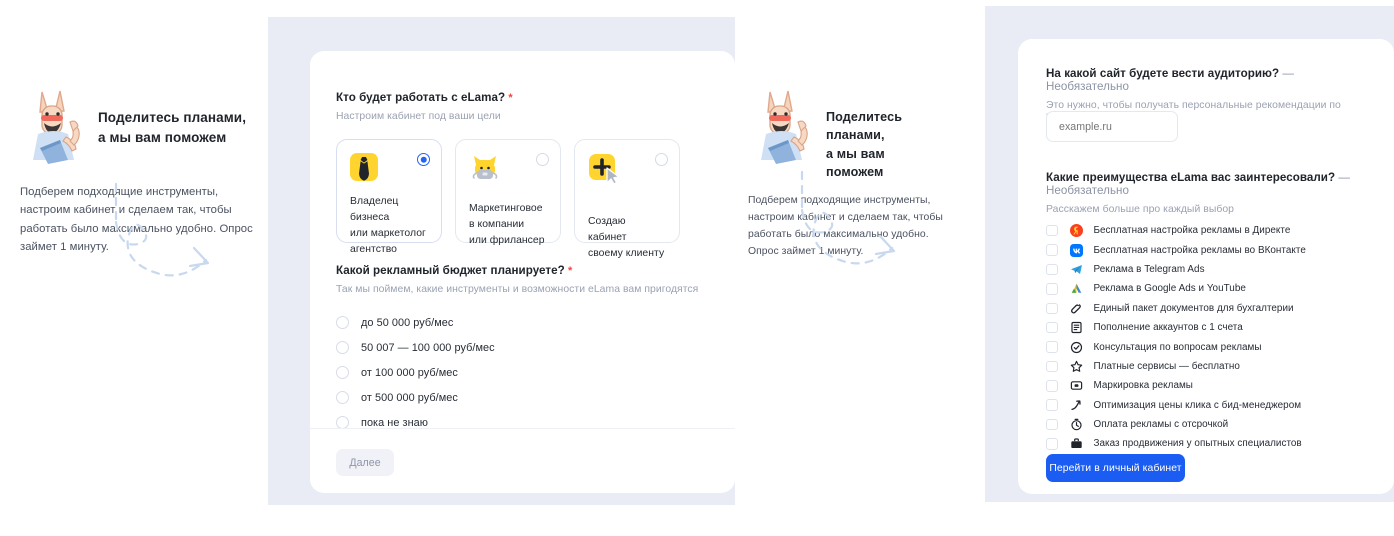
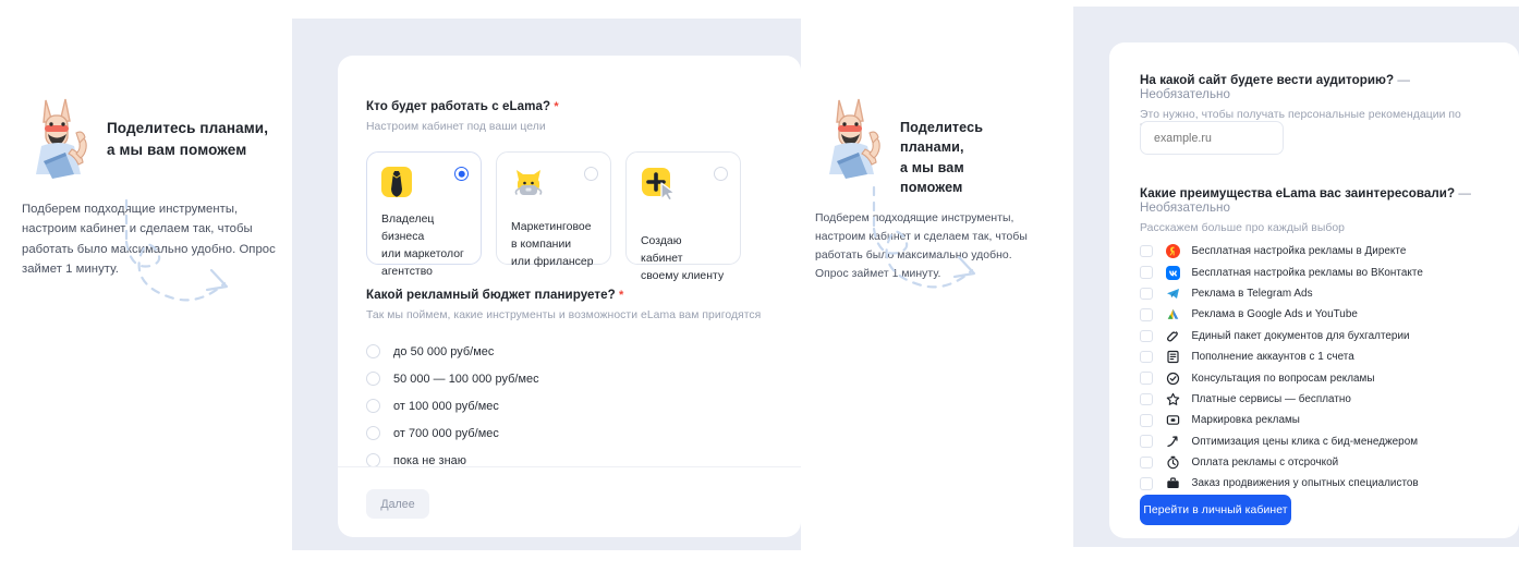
  Поделитесь планами,
  а мы вам поможем
  Подберем подходящие инструменты, настроим кабинет и сделаем так, чтобы работать было масимально удобно. Опрос займет 1 минуту.
  Кто будет работать с eLama? *
  Настроим кабинет под ваши цели
  Владелец бизнеса
  или маркетолог
  агентство
  Маркетинговое
  в компании
  или фрилансер
  Создаю кабинет
  своему клиенту
  Какой рекламный бюджет планируете? *
  Так мы поймем, какие инструменты и возможности eLama вам пригодятся
  до 50 000 руб/мес
- 50 007 — 100 000 руб/мес
+ 50 000 — 100 000 руб/мес
  от 100 000 руб/мес
- от 500 000 руб/мес
+ от 700 000 руб/мес
  пока не знаю
  Далее
  Поделитесь планами,
  а мы вам поможем
  Подберем подходящие инструменты, настроим кабнт и сделаем так, чтобы работать было максимально удобно. Опрос займет 1 минуту.
  На какой сайт будете вести аудиторию? — Необязательно
  Это нужно, чтобы получать персональные рекомендации по
  example.ru
  Какие преимущества eLama вас заинтересовали? — Необязательно
  Расскажем больше про каждый выбор
  Бесплатная настройка рекламы в Директе
  Бесплатная настройка рекламы во ВКонтакте
  Реклама в Telegram Ads
  Реклама в Google Ads и YouTube
  Единый пакет документов для бухгалтерии
  Пополнение аккаунтов с 1 счета
  Консультация по вопросам рекламы
  Платные сервисы — бесплатно
  Маркировка рекламы
  Оптимизация цены клика с бид-менеджером
  Оплата рекламы с отсрочкой
  Заказ продвижения у опытных специалистов
  Перейти в личный кабинет
